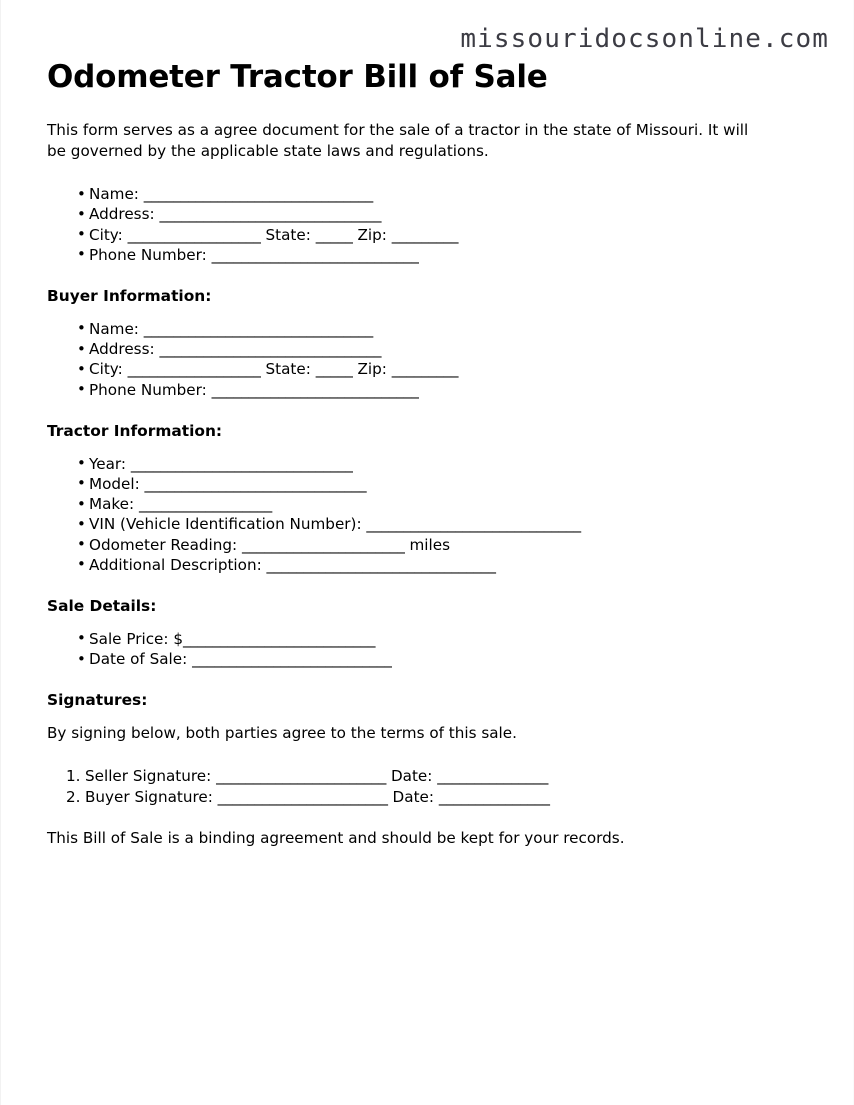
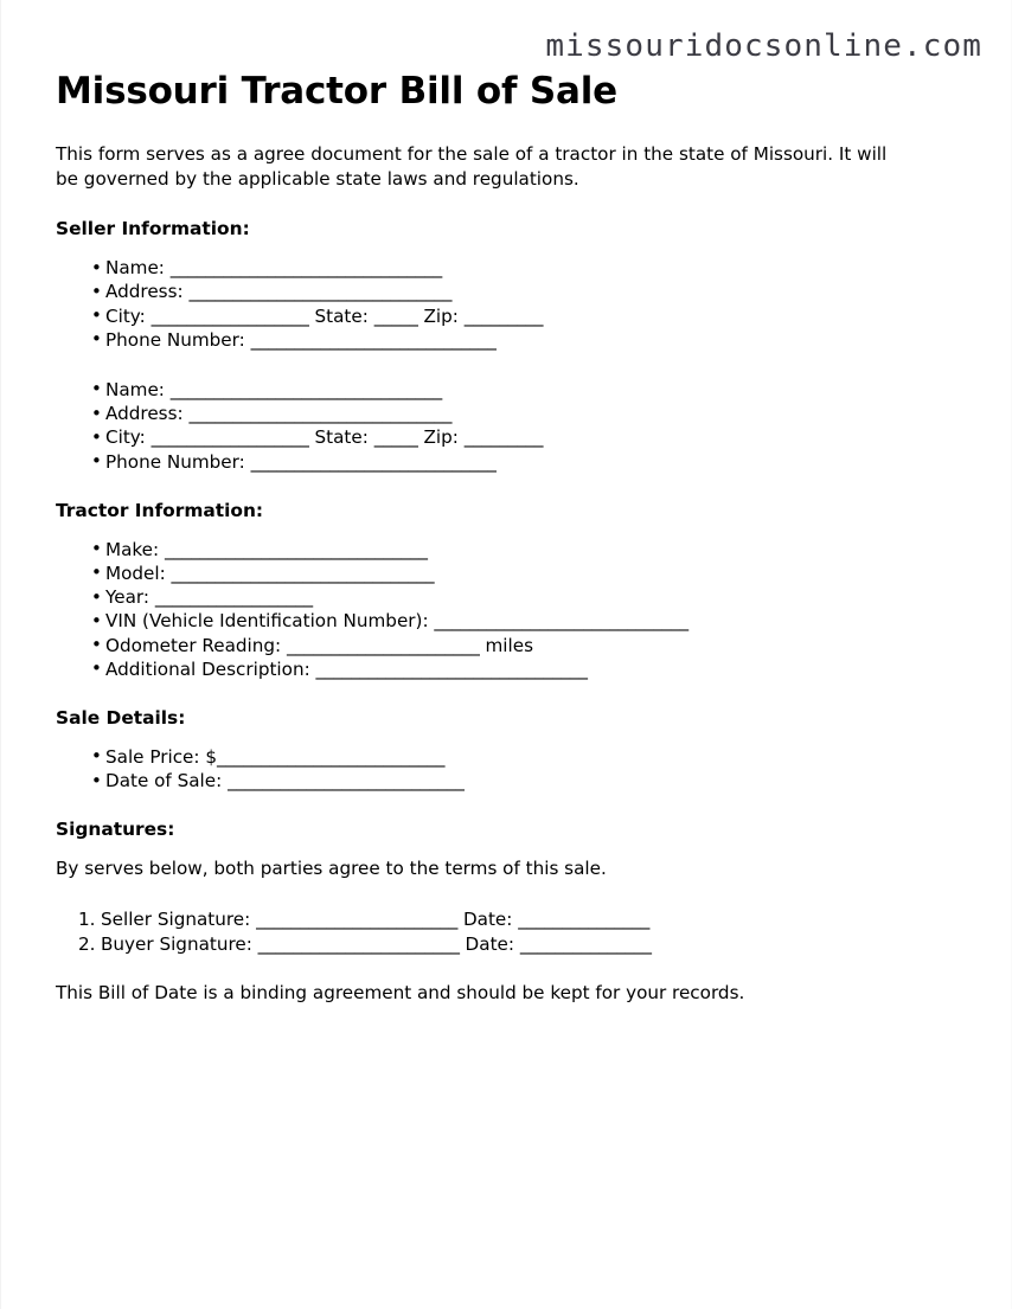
  missouridocsonline.com
- Odometer Tractor Bill of Sale
+ Missouri Tractor Bill of Sale
  This form serves as a agree document for the sale of a tractor in the state of Missouri. It will be governed by the applicable state laws and regulations.
+ Seller Information:
  Name: _______________________________
  Address: ______________________________
  City: __________________ State: _____ Zip: _________
  Phone Number: ____________________________
- Buyer Information:
  Name: _______________________________
  Address: ______________________________
  City: __________________ State: _____ Zip: _________
  Phone Number: ____________________________
  Tractor Information:
- Year: ______________________________
+ Make: ______________________________
  Model: ______________________________
- Make: __________________
+ Year: __________________
  VIN (Vehicle Identification Number): _____________________________
  Odometer Reading: ______________________ miles
  Additional Description: _______________________________
  Sale Details:
  Sale Price: $__________________________
  Date of Sale: ___________________________
  Signatures:
- By signing below, both parties agree to the terms of this sale.
+ By serves below, both parties agree to the terms of this sale.
  Seller Signature: _______________________ Date: _______________
  Buyer Signature: _______________________ Date: _______________
- This Bill of Sale is a binding agreement and should be kept for your records.
+ This Bill of Date is a binding agreement and should be kept for your records.
